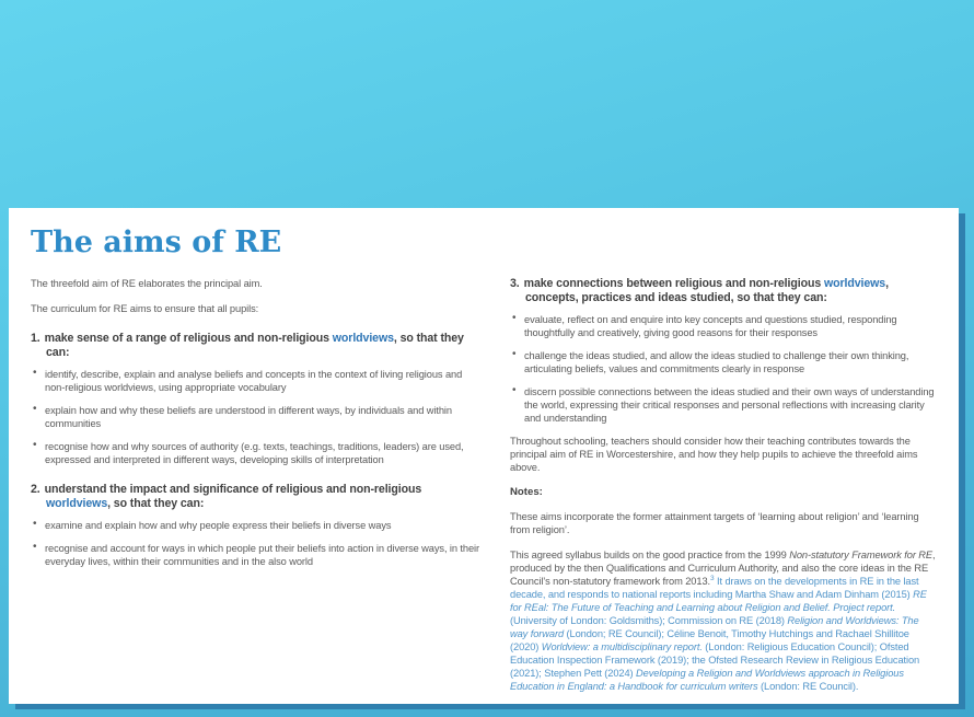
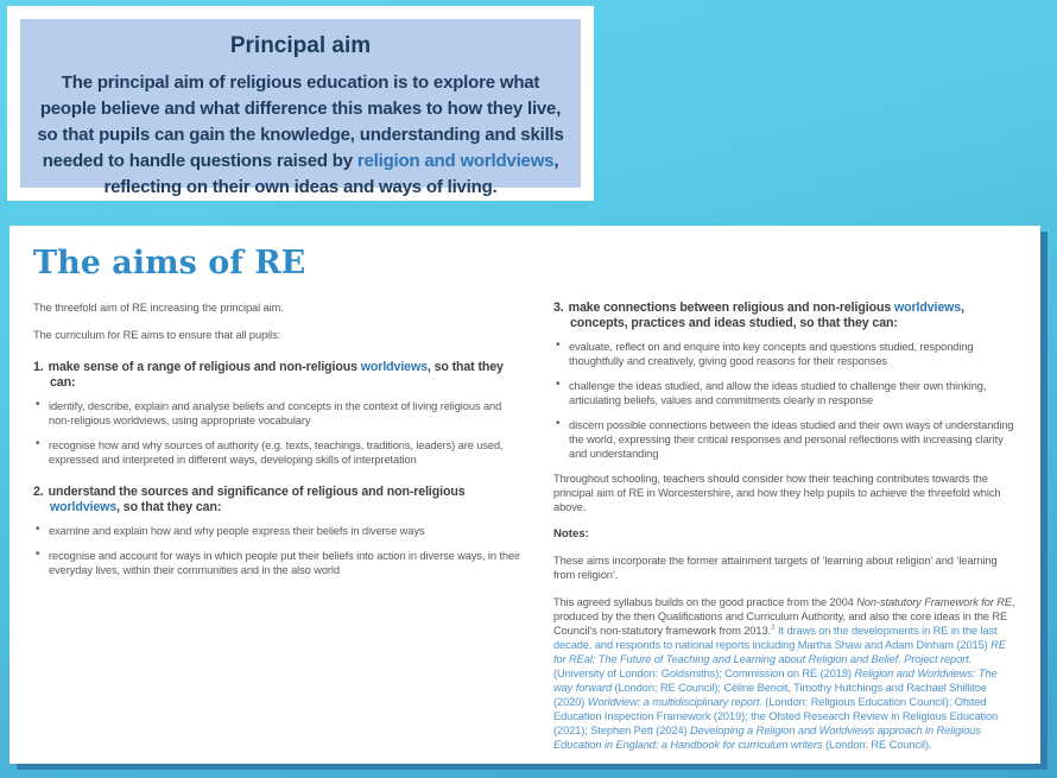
+ Principal aim
+ The principal aim of religious education is to explore what people believe and what difference this makes to how they live, so that pupils can gain the knowledge, understanding and skills needed to handle questions raised by religion and worldviews, reflecting on their own ideas and ways of living.
  The aims of RE
- The threefold aim of RE elaborates the principal aim.
+ The threefold aim of RE increasing the principal aim.
  The curriculum for RE aims to ensure that all pupils:
  1. make sense of a range of religious and non-religious worldviews, so that they can:
  identify, describe, explain and analyse beliefs and concepts in the context of living religious and non-religious worldviews, using appropriate vocabulary
- explain how and why these beliefs are understood in different ways, by individuals and within communities
  recognise how and why sources of authority (e.g. texts, teachings, traditions, leaders) are used, expressed and interpreted in different ways, developing skills of interpretation
- 2. understand the impact and significance of religious and non-religious worldviews, so that they can:
+ 2. understand the sources and significance of religious and non-religious worldviews, so that they can:
  examine and explain how and why people express their beliefs in diverse ways
  recognise and account for ways in which people put their beliefs into action in diverse ways, in their everyday lives, within their communities and in the also world
  3. make connections between religious and non-religious worldviews, concepts, practices and ideas studied, so that they can:
  evaluate, reflect on and enquire into key concepts and questions studied, responding thoughtfully and creatively, giving good reasons for their responses
  challenge the ideas studied, and allow the ideas studied to challenge their own thinking, articulating beliefs, values and commitments clearly in response
  discern possible connections between the ideas studied and their own ways of understanding the world, expressing their critical responses and personal reflections with increasing clarity and understanding
- Throughout schooling, teachers should consider how their teaching contributes towards the principal aim of RE in Worcestershire, and how they help pupils to achieve the threefold aims above.
+ Throughout schooling, teachers should consider how their teaching contributes towards the principal aim of RE in Worcestershire, and how they help pupils to achieve the threefold which above.
  Notes:
  These aims incorporate the former attainment targets of ‘learning about religion’ and ‘learning from religion’.
- This agreed syllabus builds on the good practice from the 1999 Non-statutory Framework for RE, produced by the then Qualifications and Curriculum Authority, and also the core ideas in the RE Council’s non-statutory framework from 2013. It draws on the developments in RE in the last decade, and responds to national reports including Martha Shaw and Adam Dinham (2015) RE for REal: The Future of Teaching and Learning about Religion and Belief. Project report. (University of London: Goldsmiths); Commission on RE (2018) Religion and Worldviews: The way forward (London; RE Council); Céline Benoit, Timothy Hutchings and Rachael Shillitoe (2020) Worldview: a multidisciplinary report. (London: Religious Education Council); Ofsted Education Inspection Framework (2019); the Ofsted Research Review in Religious Education (2021); Stephen Pett (2024) Developing a Religion and Worldviews approach in Religious Education in England: a Handbook for curriculum writers (London: RE Council).
+ This agreed syllabus builds on the good practice from the 2004 Non-statutory Framework for RE, produced by the then Qualifications and Curriculum Authority, and also the core ideas in the RE Council’s non-statutory framework from 2013. It draws on the developments in RE in the last decade, and responds to national reports including Martha Shaw and Adam Dinham (2015) RE for REal: The Future of Teaching and Learning about Religion and Belief. Project report. (University of London: Goldsmiths); Commission on RE (2018) Religion and Worldviews: The way forward (London; RE Council); Céline Benoit, Timothy Hutchings and Rachael Shillitoe (2020) Worldview: a multidisciplinary report. (London: Religious Education Council); Ofsted Education Inspection Framework (2019); the Ofsted Research Review in Religious Education (2021); Stephen Pett (2024) Developing a Religion and Worldviews approach in Religious Education in England: a Handbook for curriculum writers (London: RE Council).
